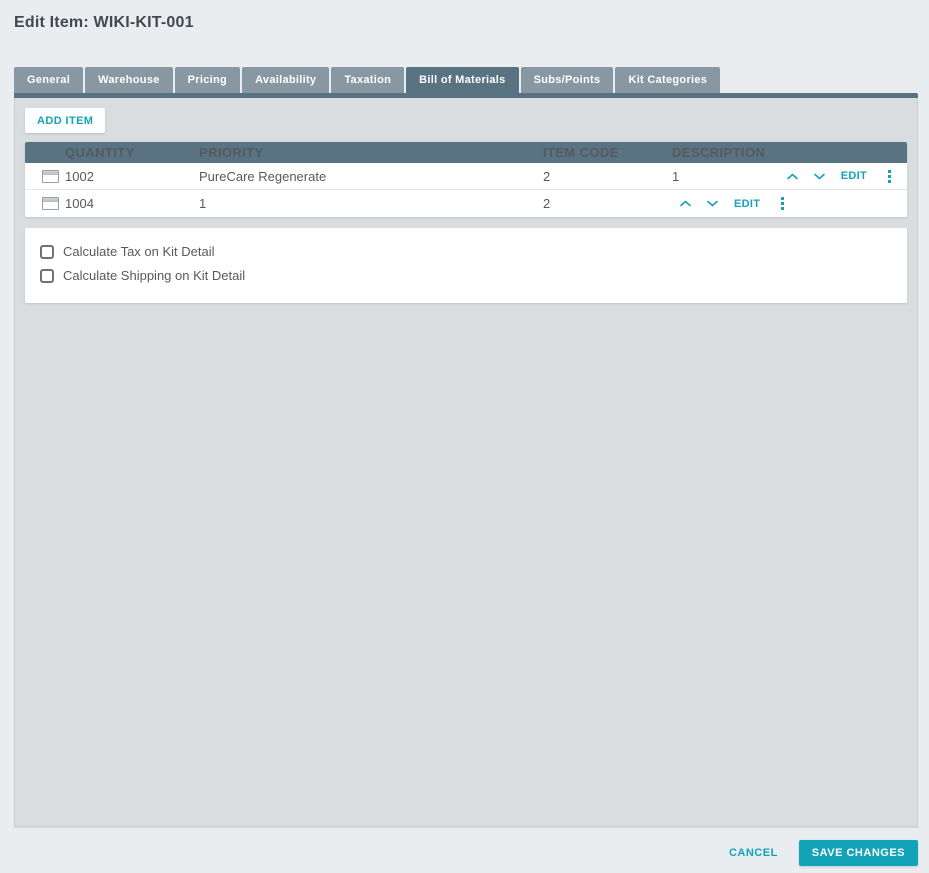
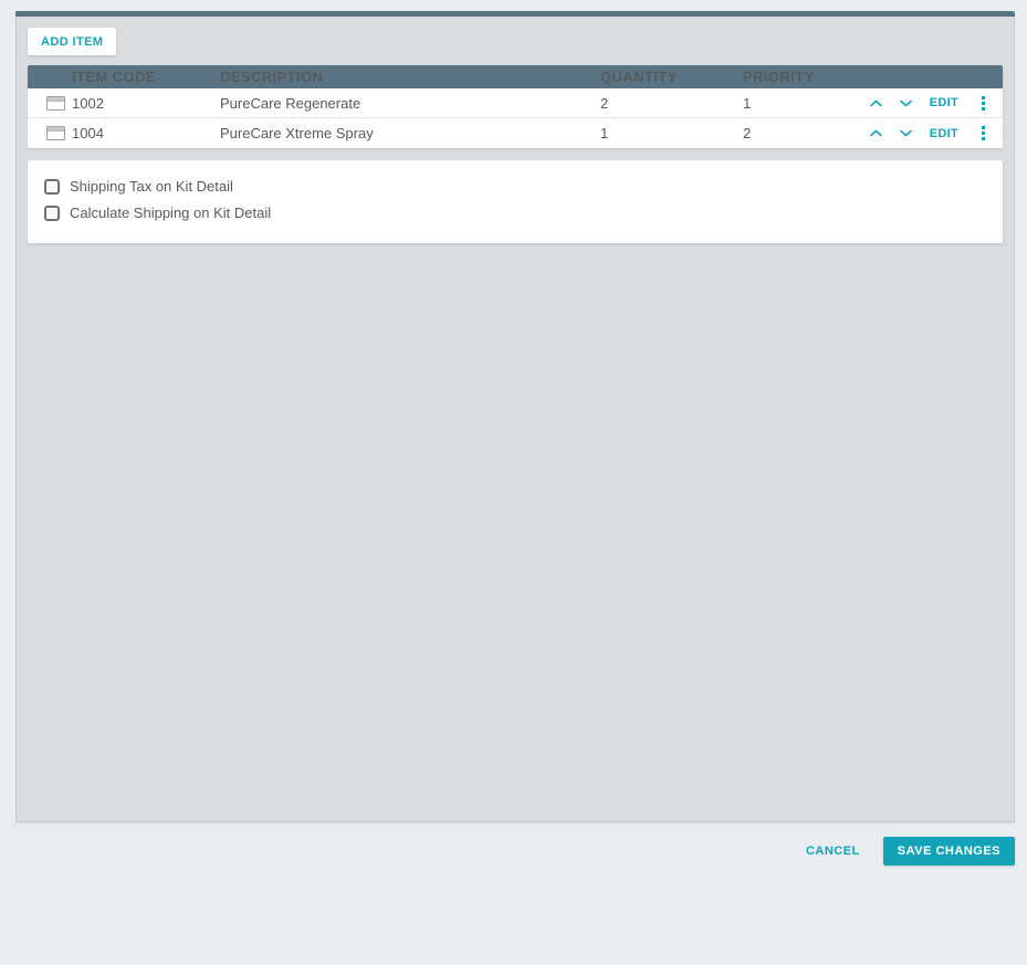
- Edit Item: WIKI-KIT-001
- General
- Warehouse
- Pricing
- Availability
- Taxation
- Bill of Materials
- Subs/Points
- Kit Categories
  ADD ITEM
- QUANTITY
+ ITEM CODE
- PRIORITY
+ DESCRIPTION
- ITEM CODE
+ QUANTITY
- DESCRIPTION
+ PRIORITY
  1002
  PureCare Regenerate
  2
  1
  EDIT
  1004
+ PureCare Xtreme Spray
  1
  2
  EDIT
- Calculate Tax on Kit Detail
+ Shipping Tax on Kit Detail
  Calculate Shipping on Kit Detail
  CANCEL
  SAVE CHANGES
